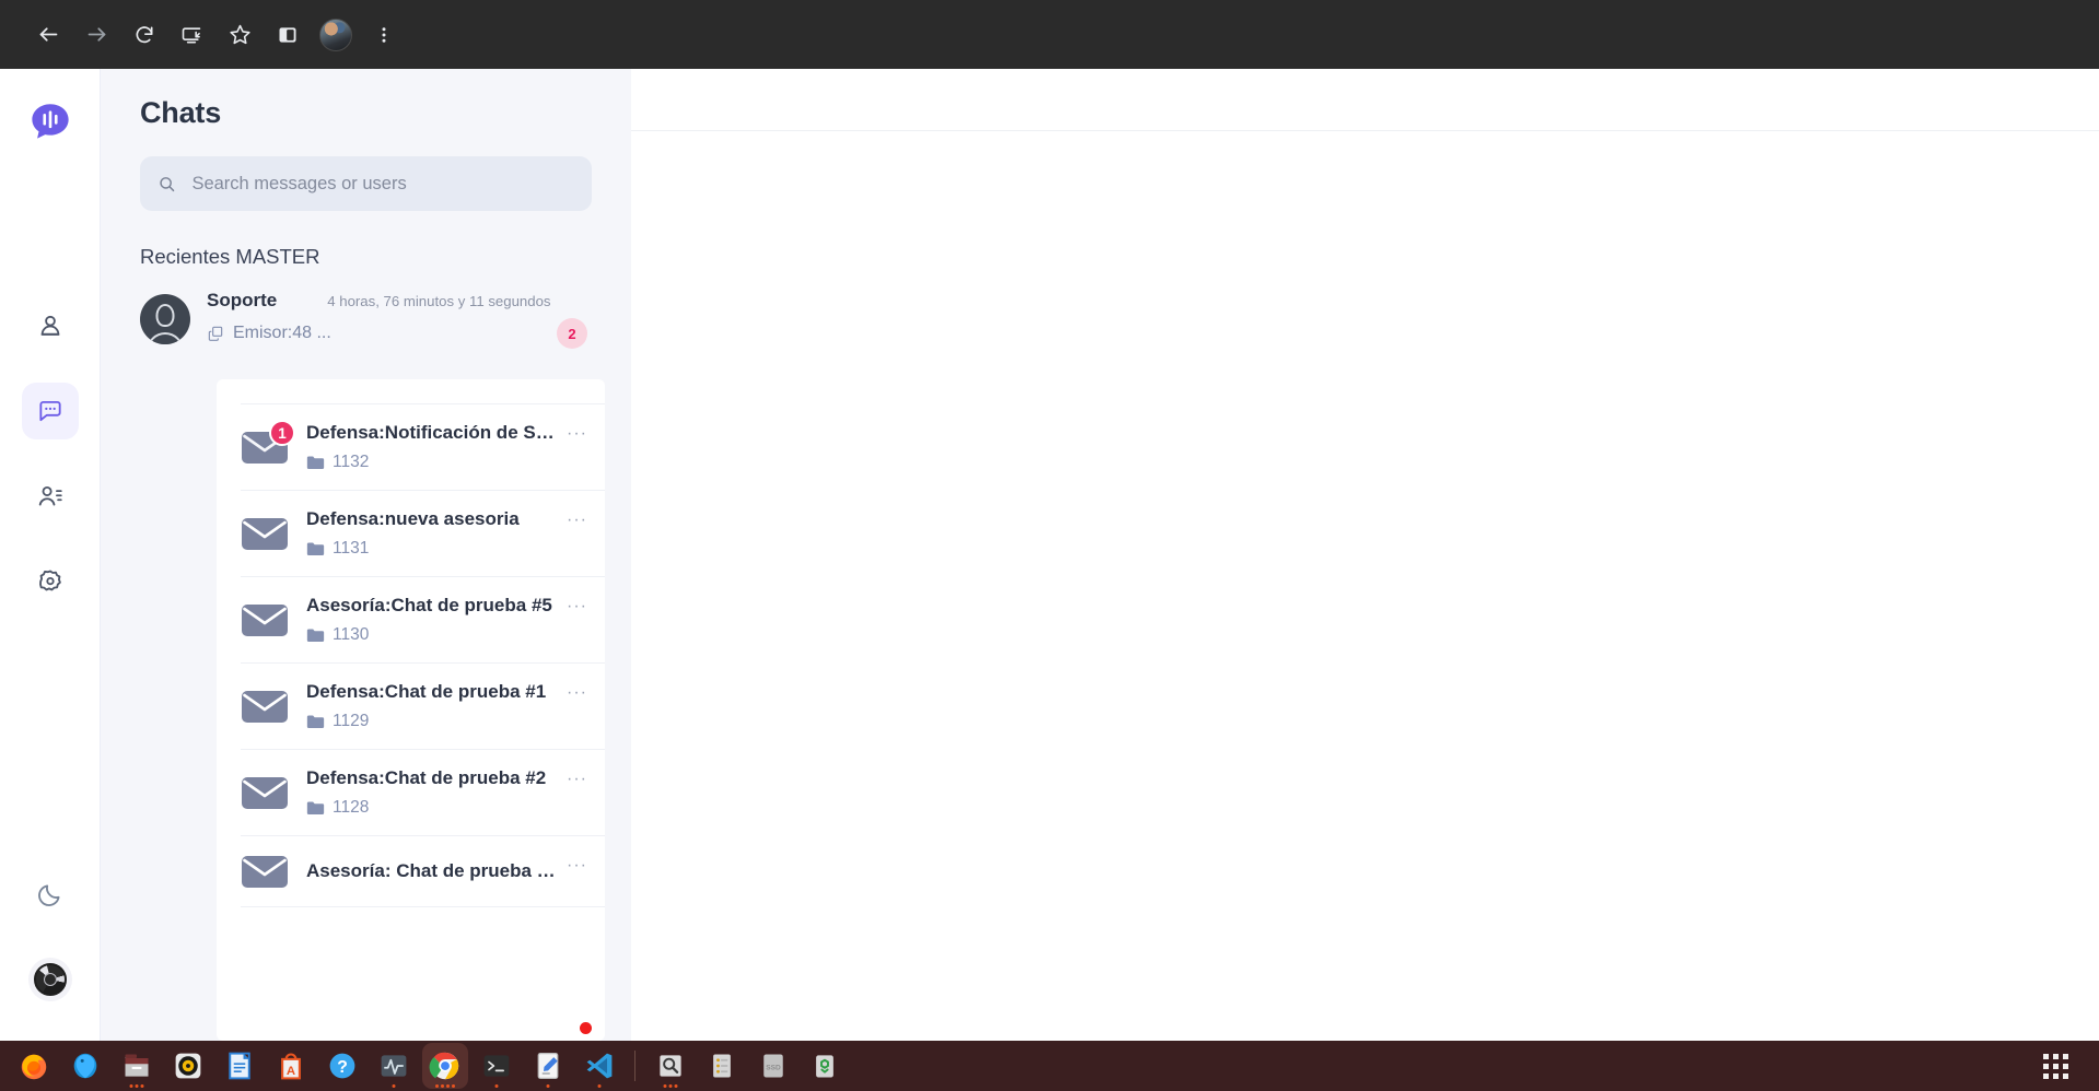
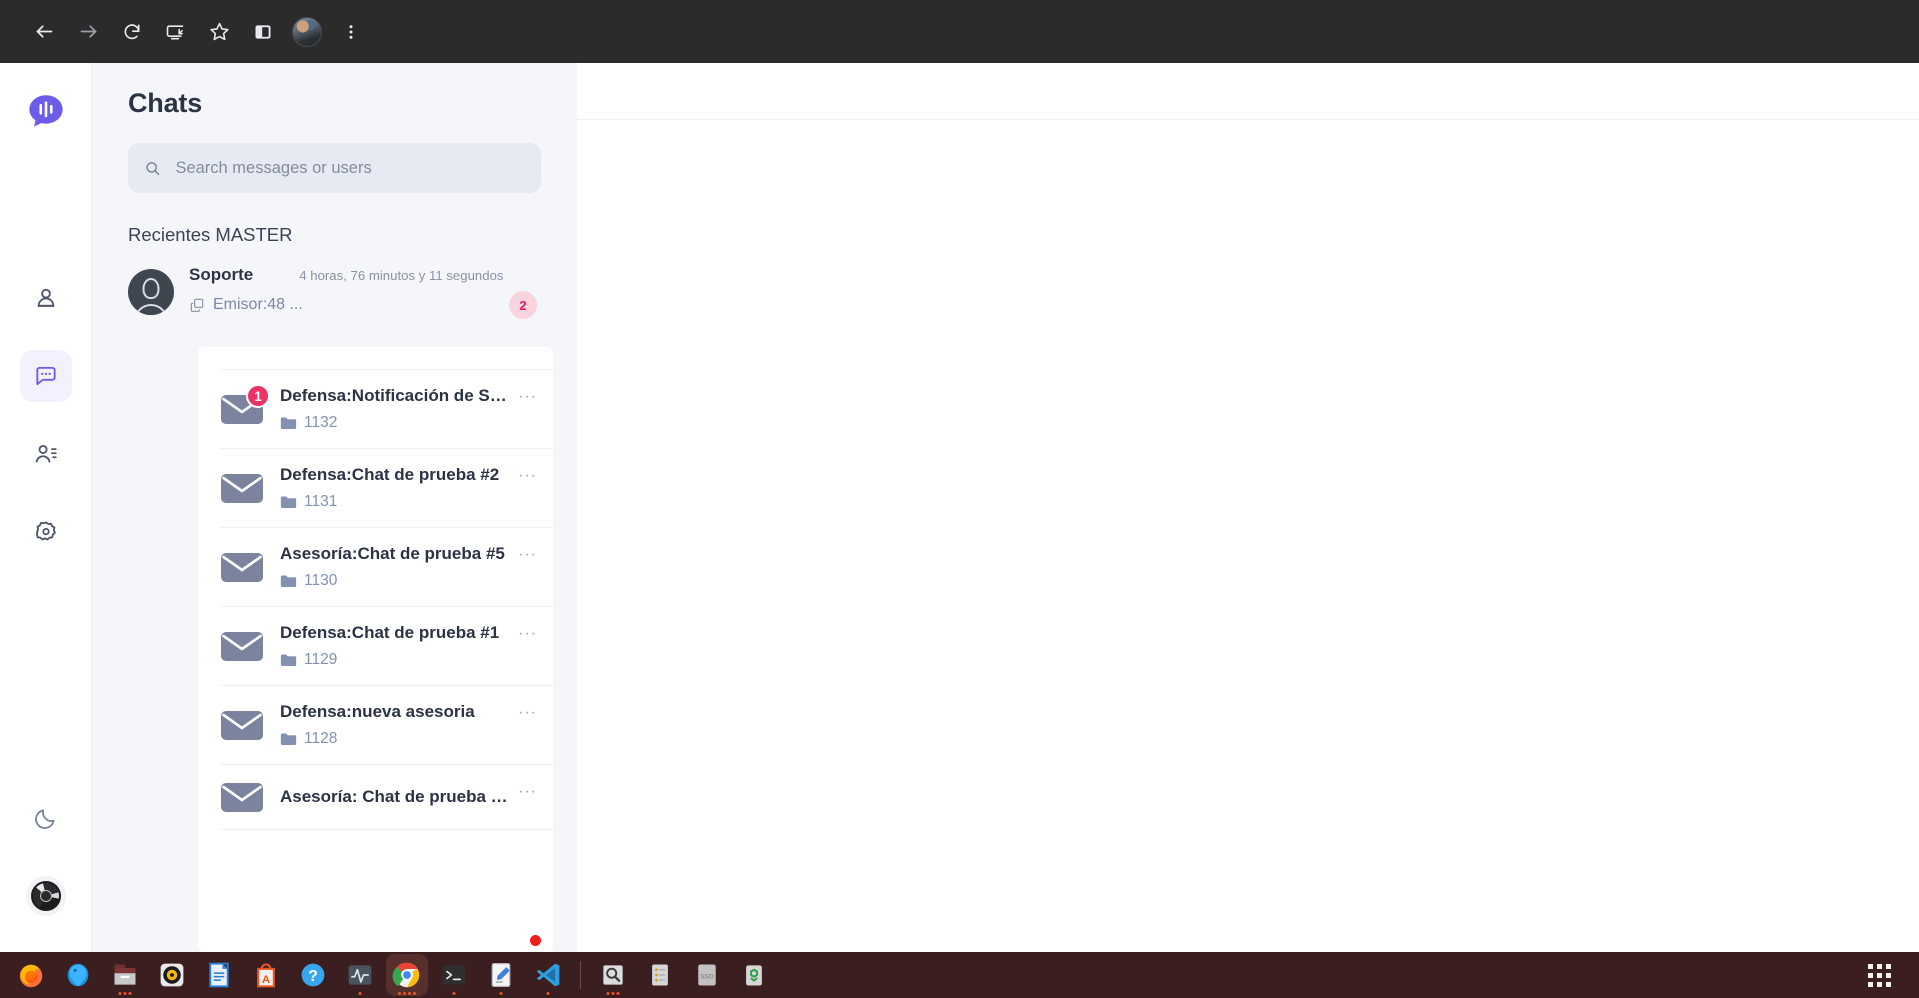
  Chats
  Search messages or users
  Recientes MASTER
  Soporte
  4 horas, 76 minutos y 11 segundos
  Emisor:48 ...
  2
  1
  Defensa:Notificación de Sal
  1132
  ···
- Defensa:nueva asesoria
+ Defensa:Chat de prueba #2
  1131
  ···
  Asesoría:Chat de prueba #5
  1130
  ···
  Defensa:Chat de prueba #1
  1129
  ···
- Defensa:Chat de prueba #2
+ Defensa:nueva asesoria
  1128
  ···
  Asesoría: Chat de prueba #3
  ···
  A
  ?
